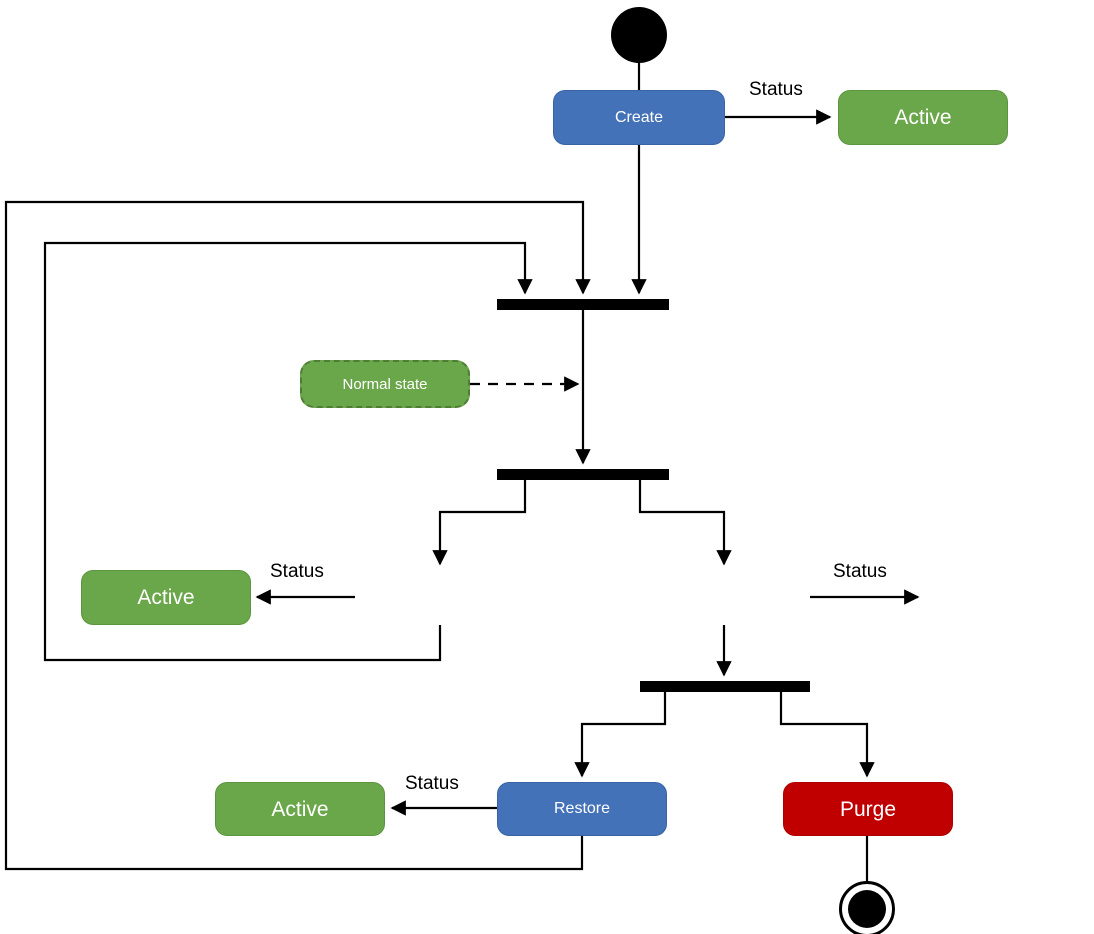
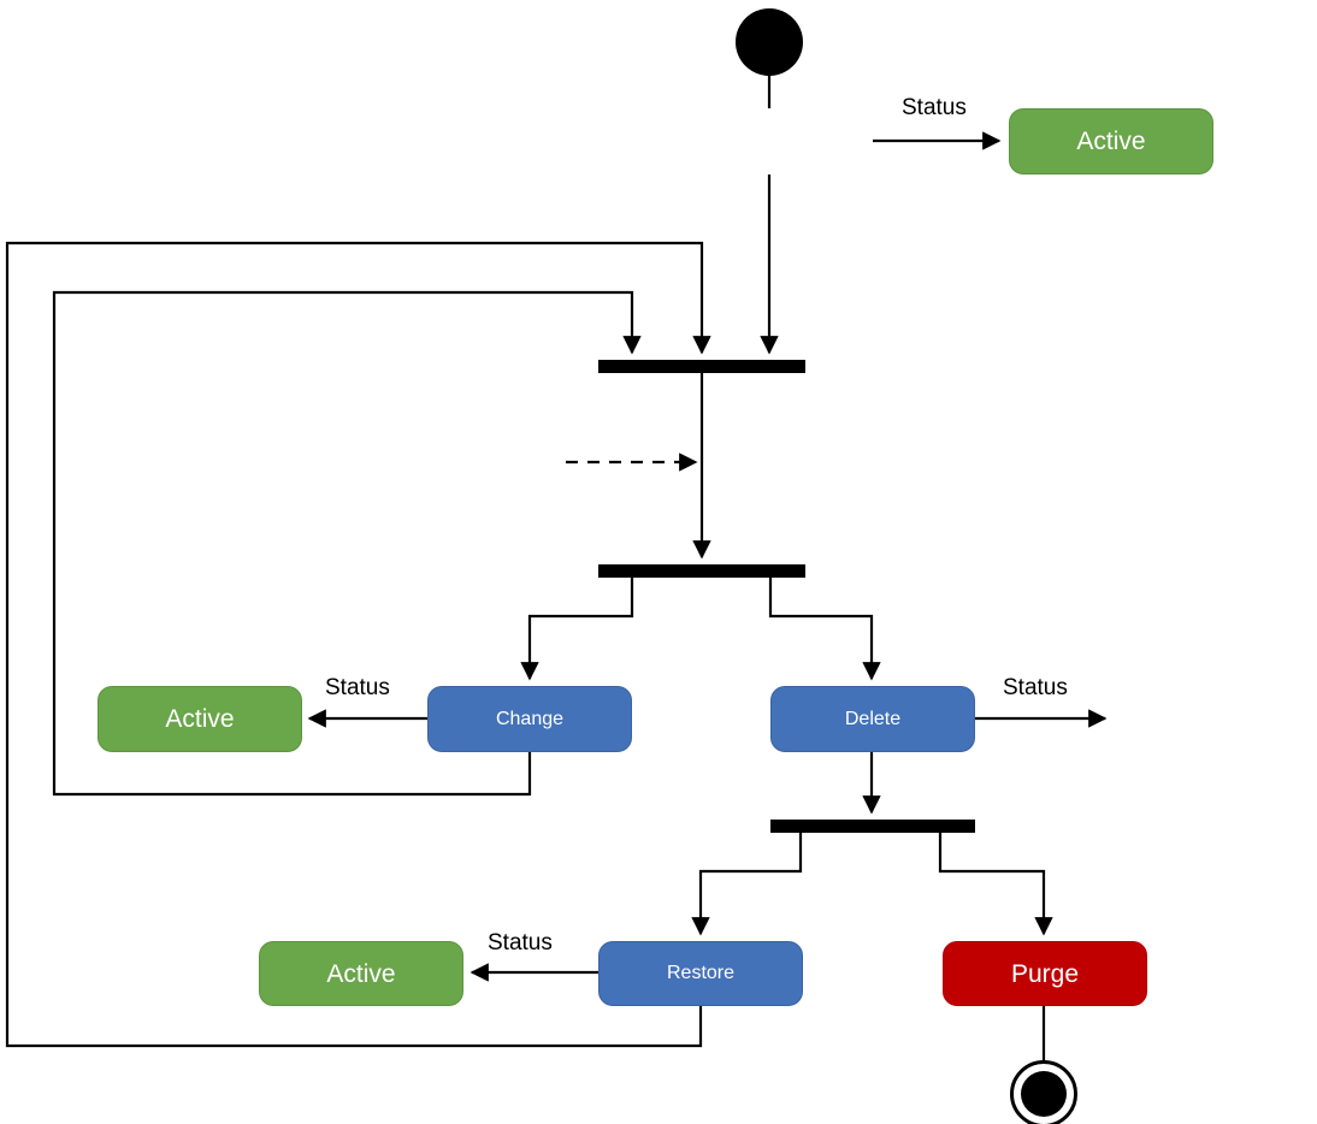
- Create
  Active
- Normal state
  Active
+ Change
+ Delete
  Active
  Restore
  Purge
  Status
  Status
  Status
  Status
